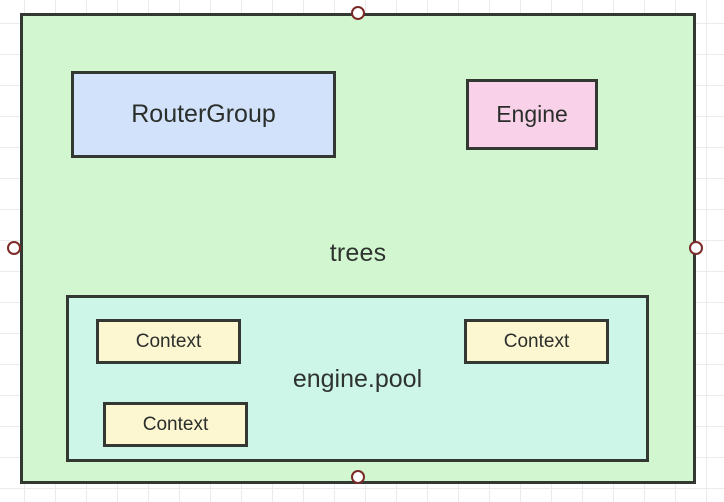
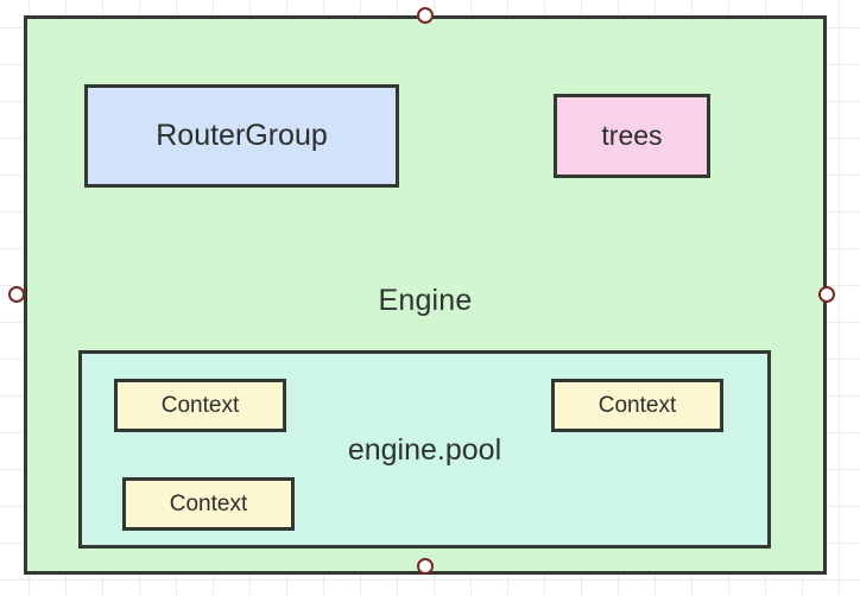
- trees
+ Engine
  RouterGroup
- Engine
+ trees
  engine.pool
  Context
  Context
  Context
